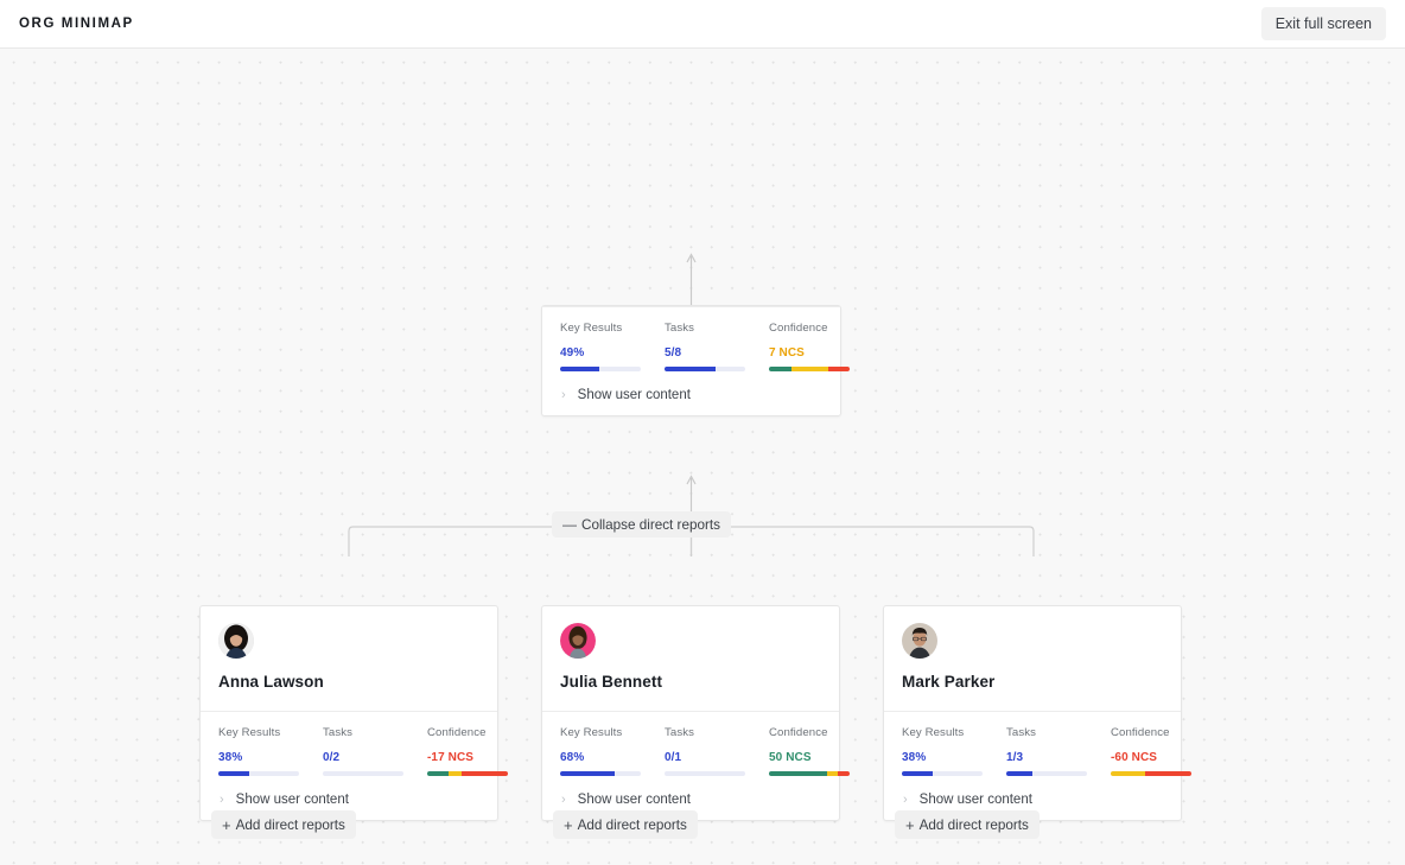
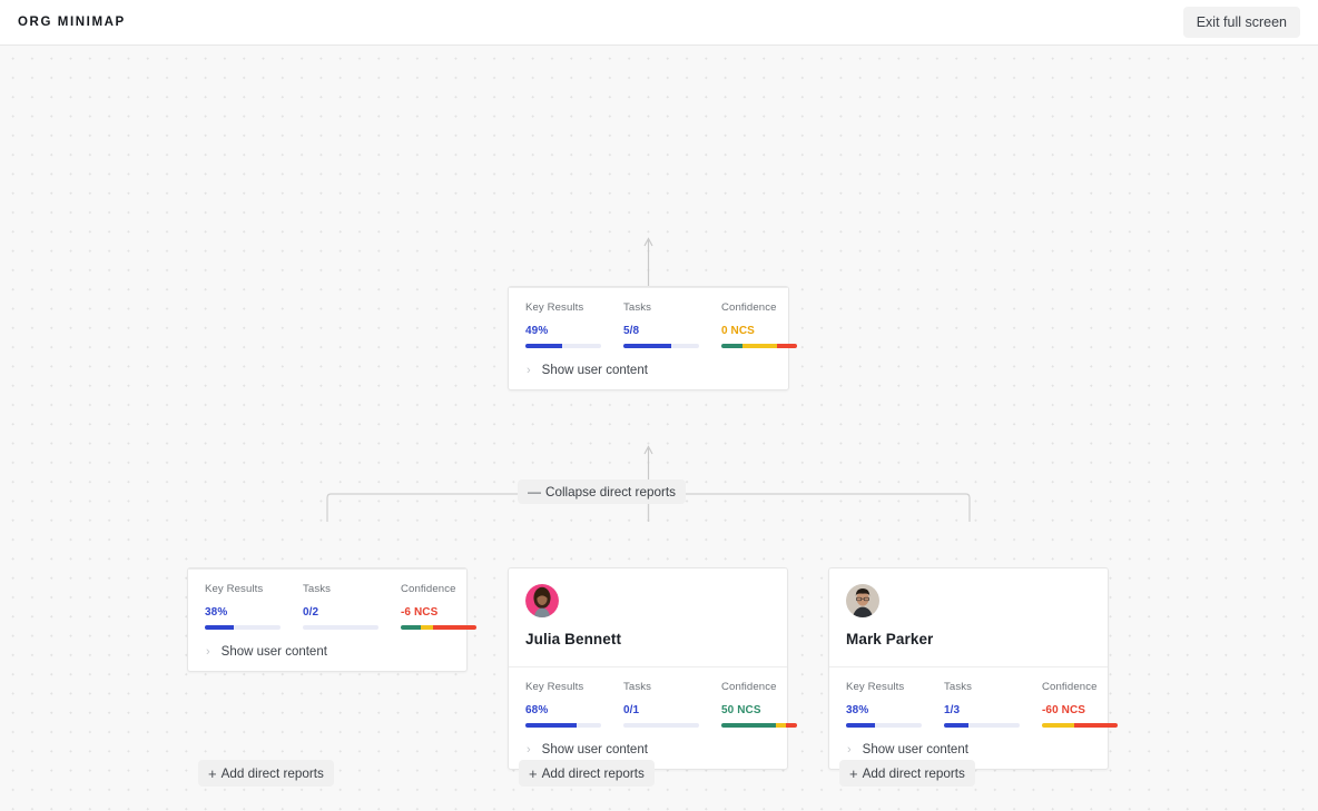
  ORG MINIMAP
  Exit full screen
  Key Results
  49%
  Tasks
  5/8
  Confidence
- 7 NCS
+ 0 NCS
  ›
  Show user content
  —
  Collapse direct reports
- Anna Lawson
  Key Results
  38%
  Tasks
  0/2
  Confidence
- -17 NCS
+ -6 NCS
  ›
  Show user content
  Julia Bennett
  Key Results
  68%
  Tasks
  0/1
  Confidence
  50 NCS
  ›
  Show user content
  Mark Parker
  Key Results
  38%
  Tasks
  1/3
  Confidence
  -60 NCS
  ›
  Show user content
  +
  Add direct reports
  +
  Add direct reports
  +
  Add direct reports
